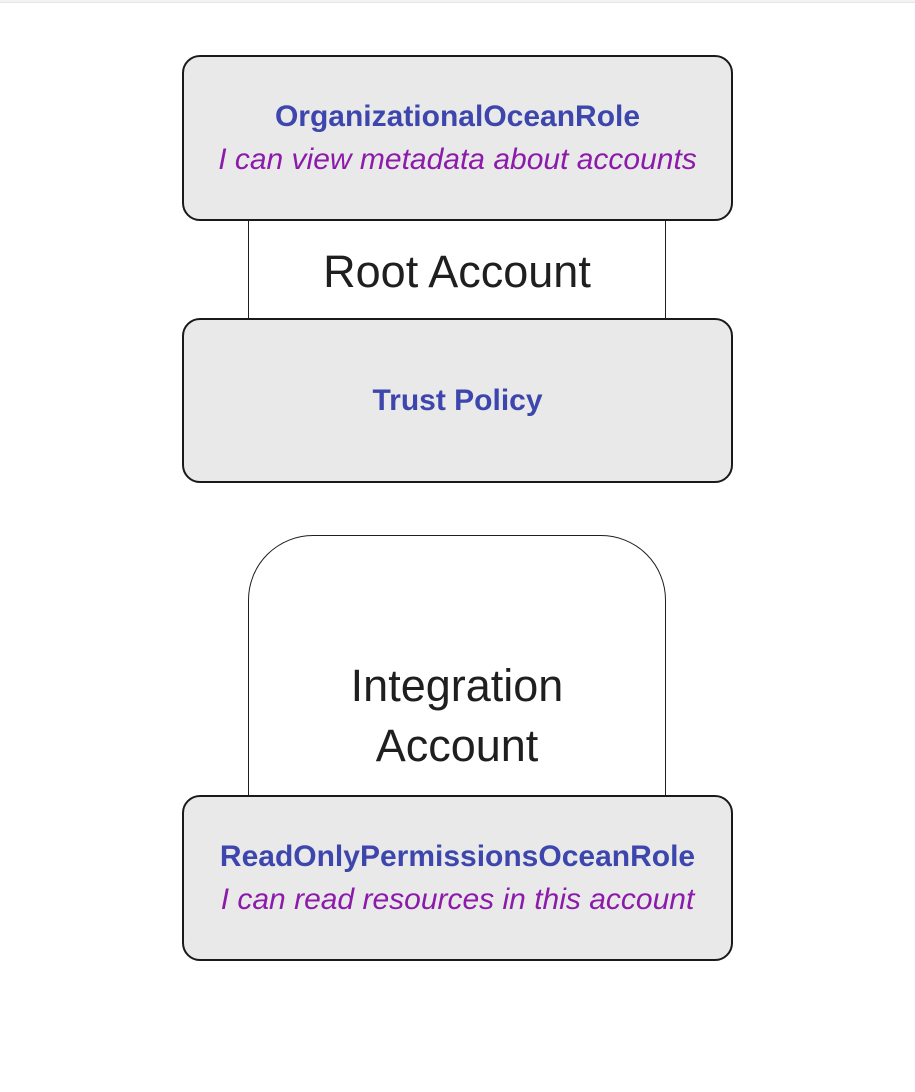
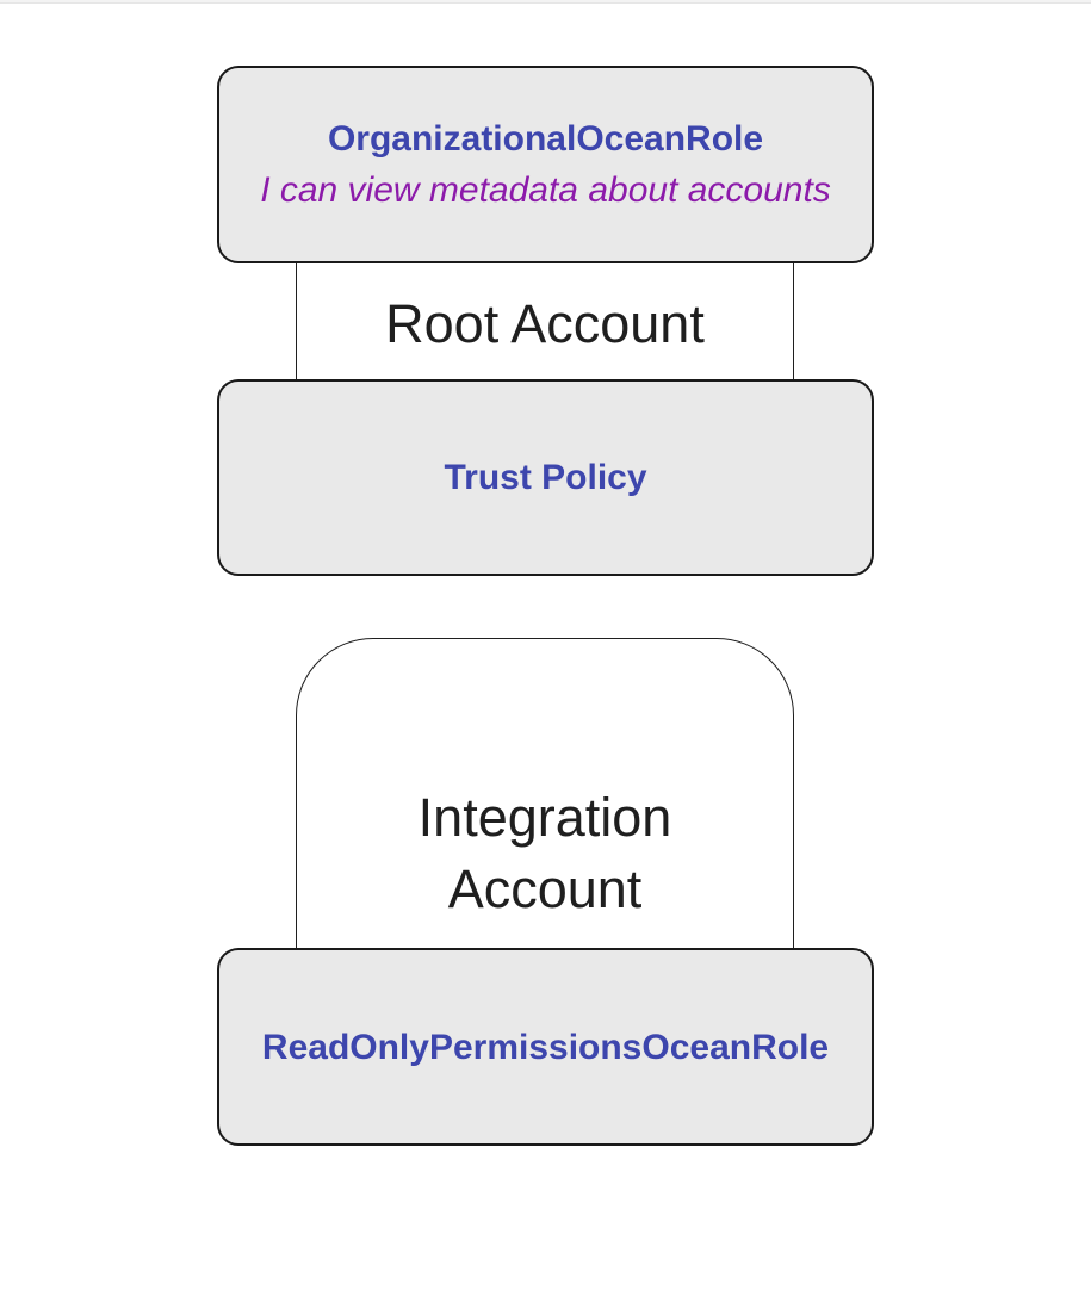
  Root Account
  Integration
  Account
  OrganizationalOceanRole
  I can view metadata about accounts
  Trust Policy
  ReadOnlyPermissionsOceanRole
- I can read resources in this account
